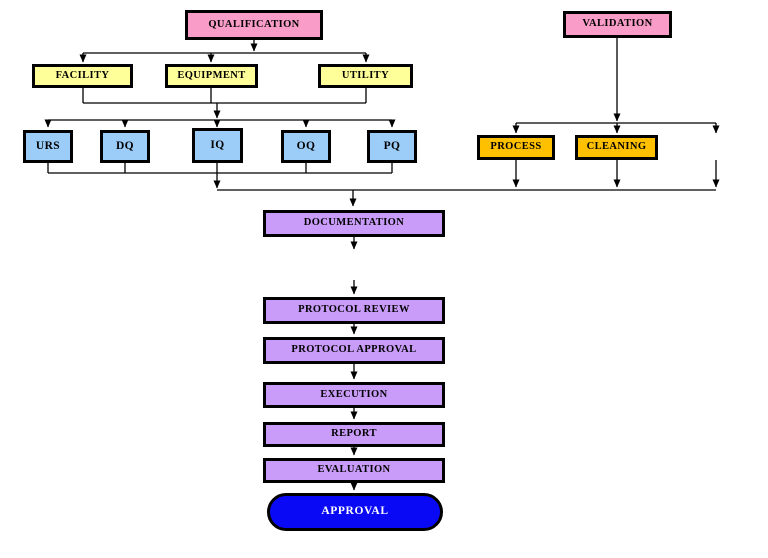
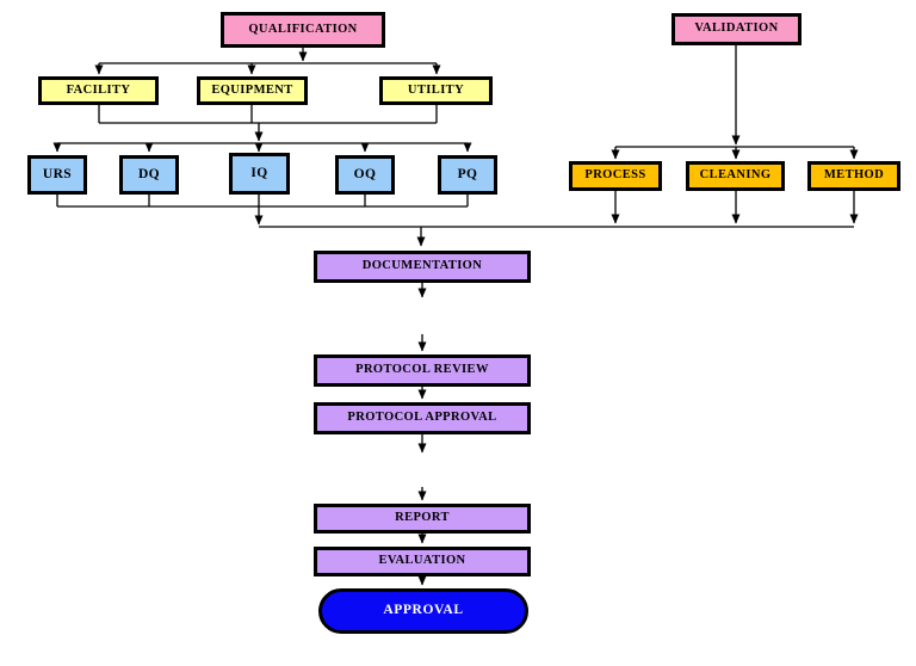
  QUALIFICATION
  VALIDATION
  FACILITY
  EQUIPMENT
  UTILITY
  URS
  DQ
  IQ
  OQ
  PQ
  PROCESS
  CLEANING
+ METHOD
  DOCUMENTATION
  PROTOCOL REVIEW
  PROTOCOL APPROVAL
- EXECUTION
  REPORT
  EVALUATION
  APPROVAL
